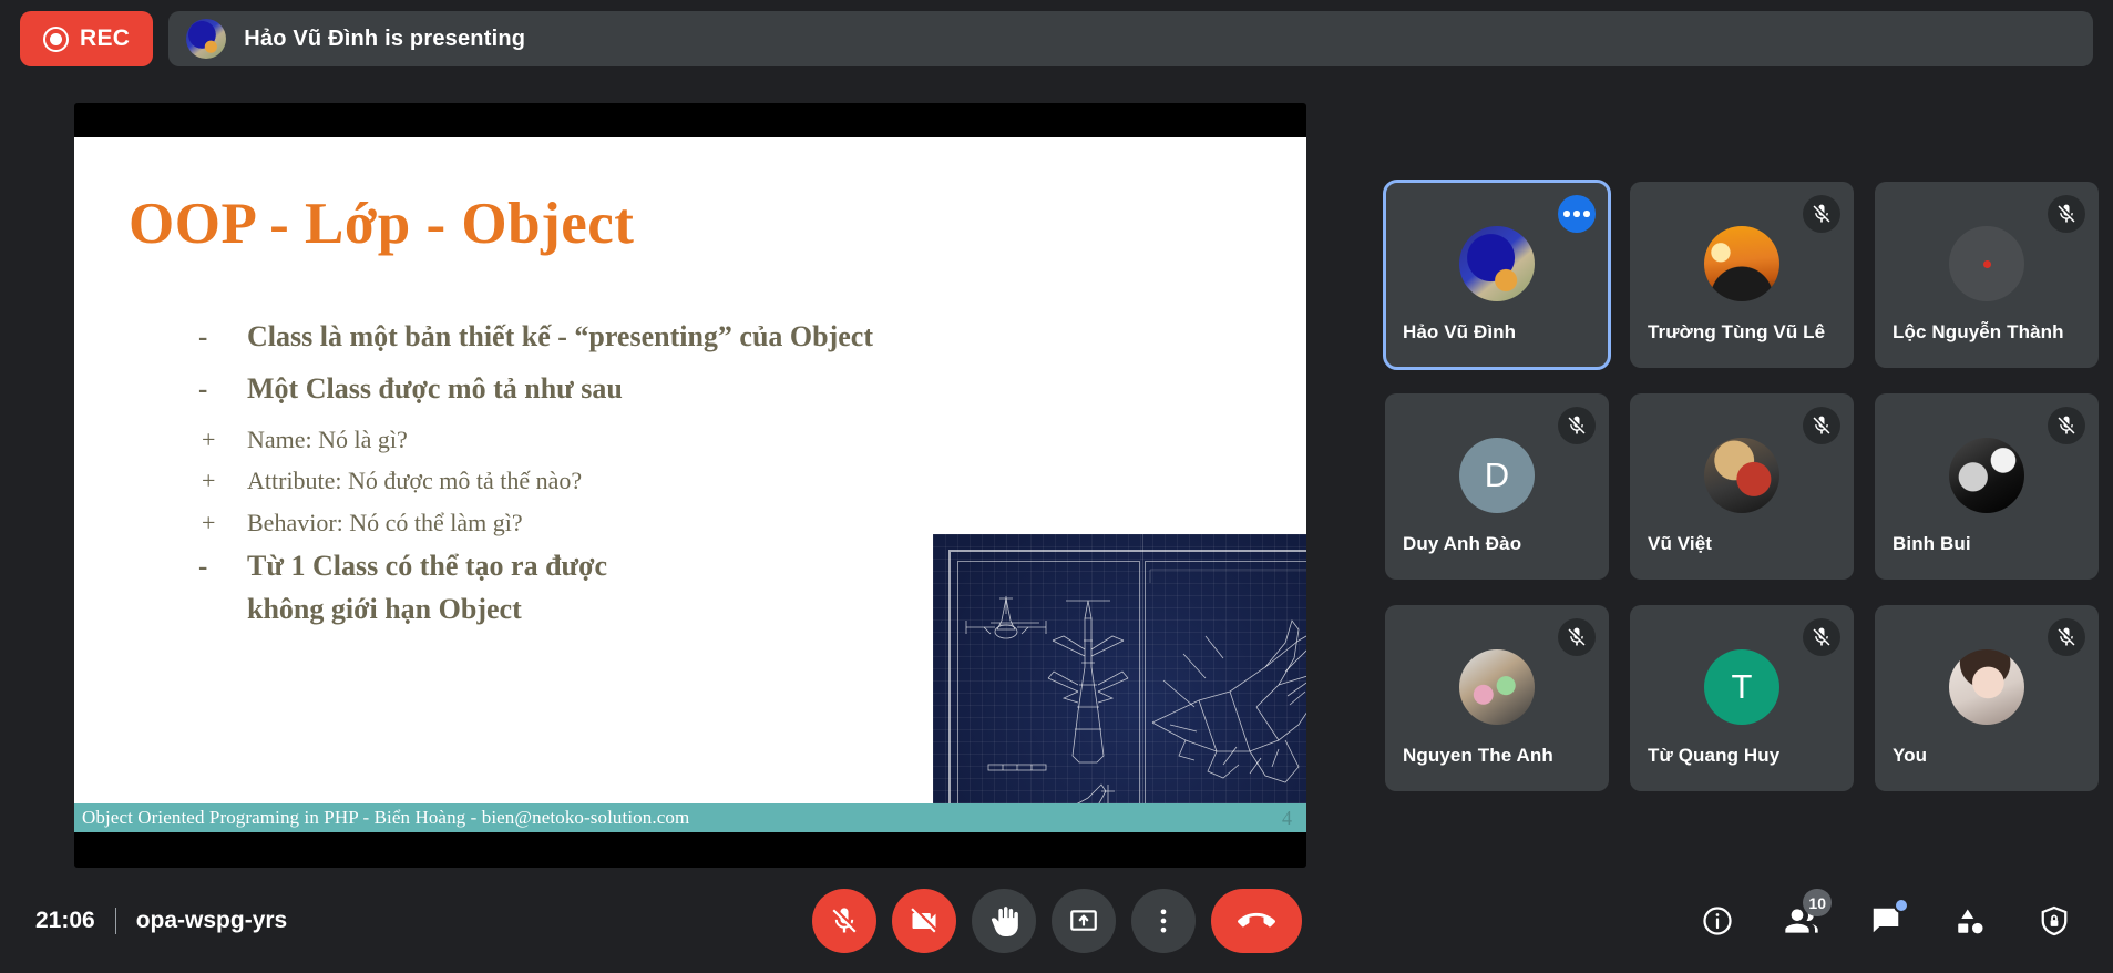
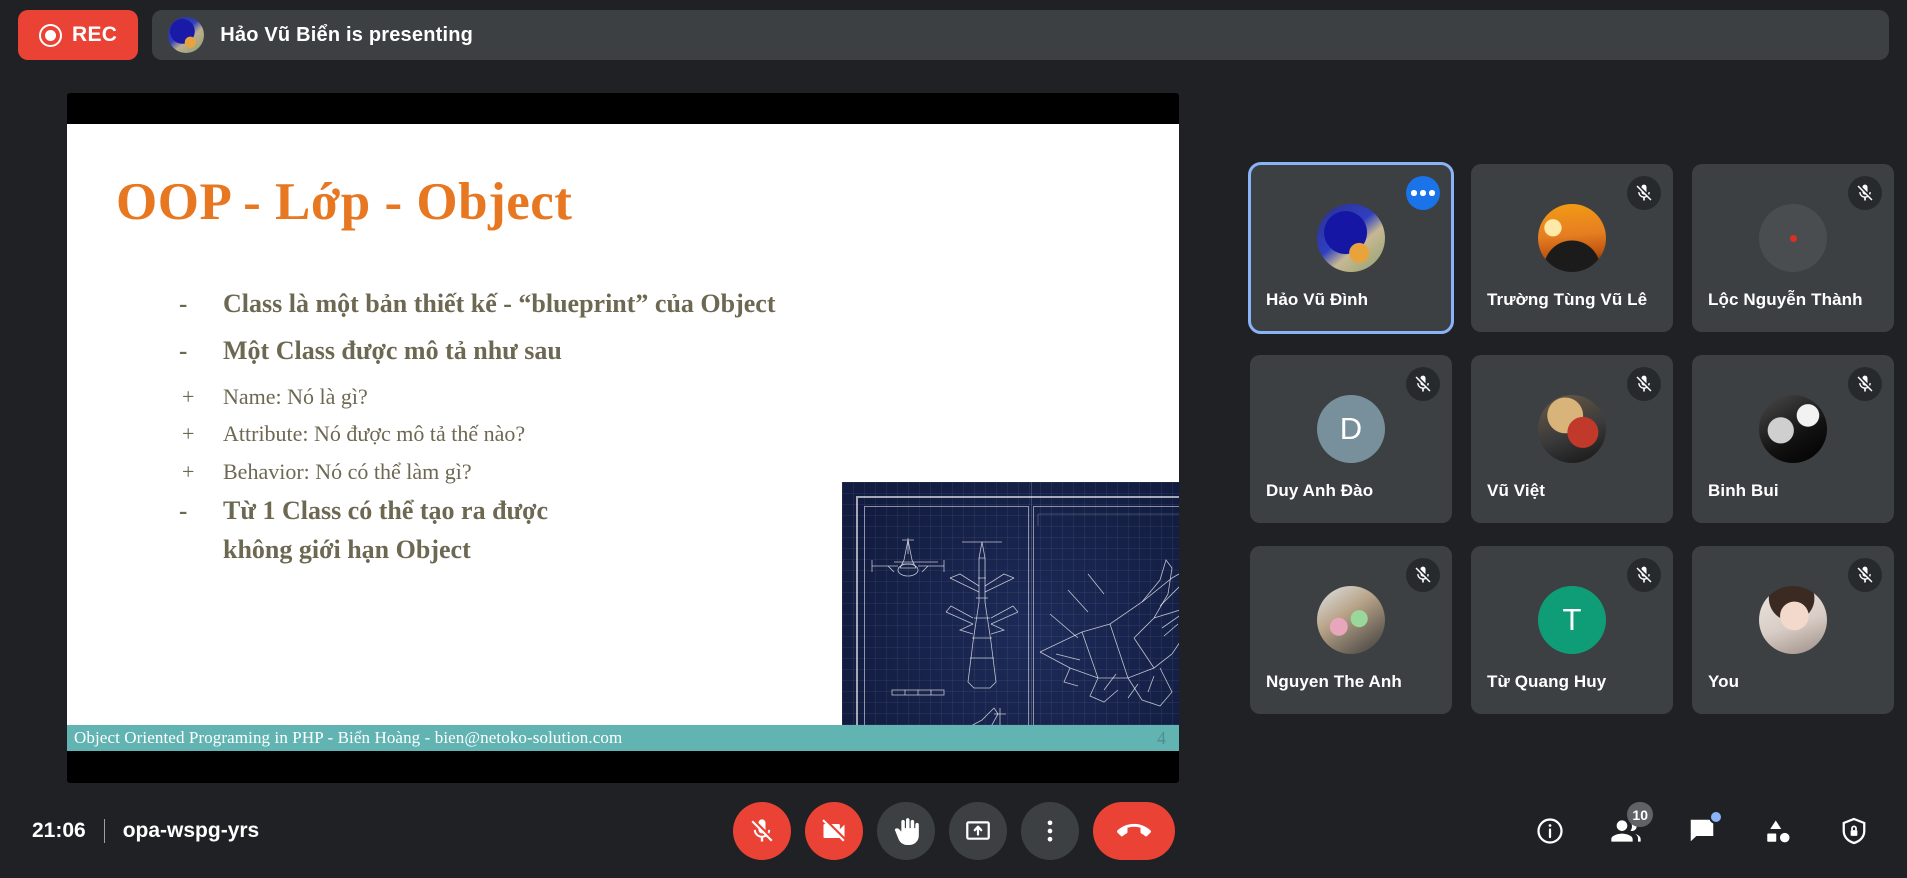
  REC
- Hảo Vũ Đình is presenting
+ Hảo Vũ Biển is presenting
  OOP - Lớp - Object
  -
- Class là một bản thiết kế - “presenting” của Object
+ Class là một bản thiết kế - “blueprint” của Object
  -
  Một Class được mô tả như sau
  +
  Name: Nó là gì?
  +
  Attribute: Nó được mô tả thế nào?
  +
  Behavior: Nó có thể làm gì?
  -
  Từ 1 Class có thể tạo ra được
  không giới hạn Object
  Object Oriented Programing in PHP - Biển Hoàng - bien@netoko-solution.com
  4
  Hảo Vũ Đình
  Trường Tùng Vũ Lê
  Lộc Nguyễn Thành
  D
  Duy Anh Đào
  Vũ Việt
  Binh Bui
  Nguyen The Anh
  T
  Từ Quang Huy
  You
  21:06
  opa-wspg-yrs
  10
